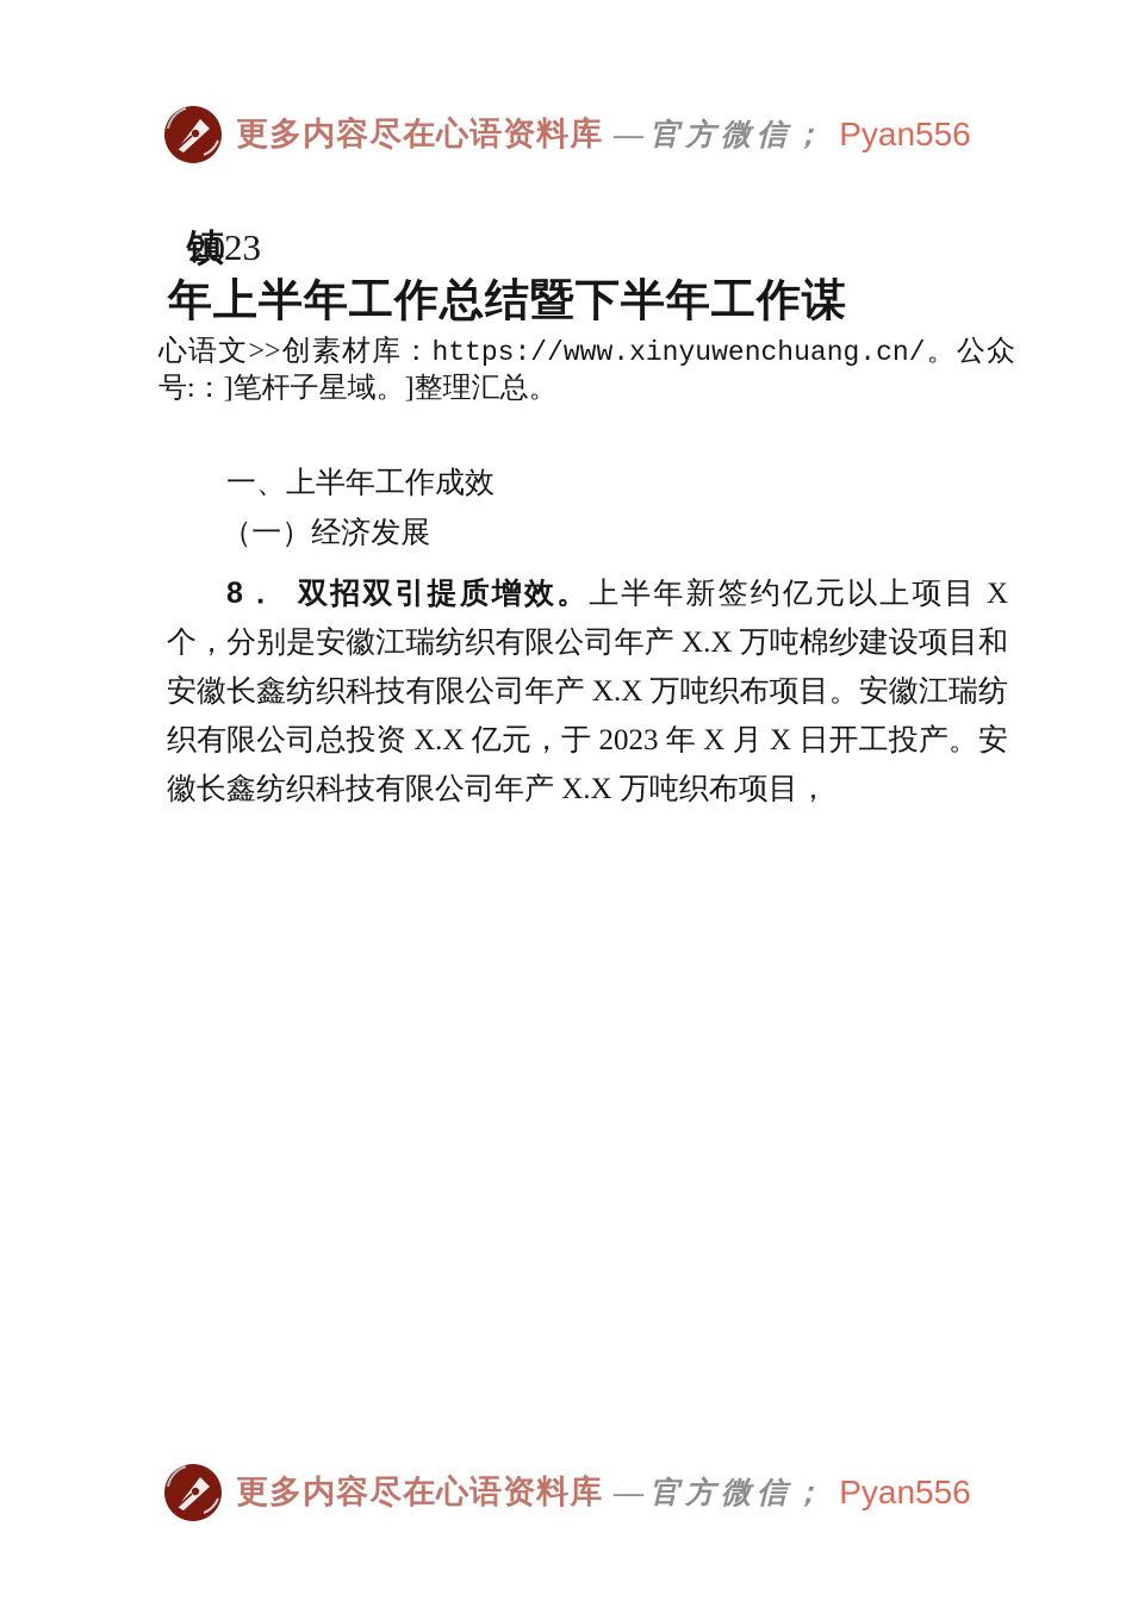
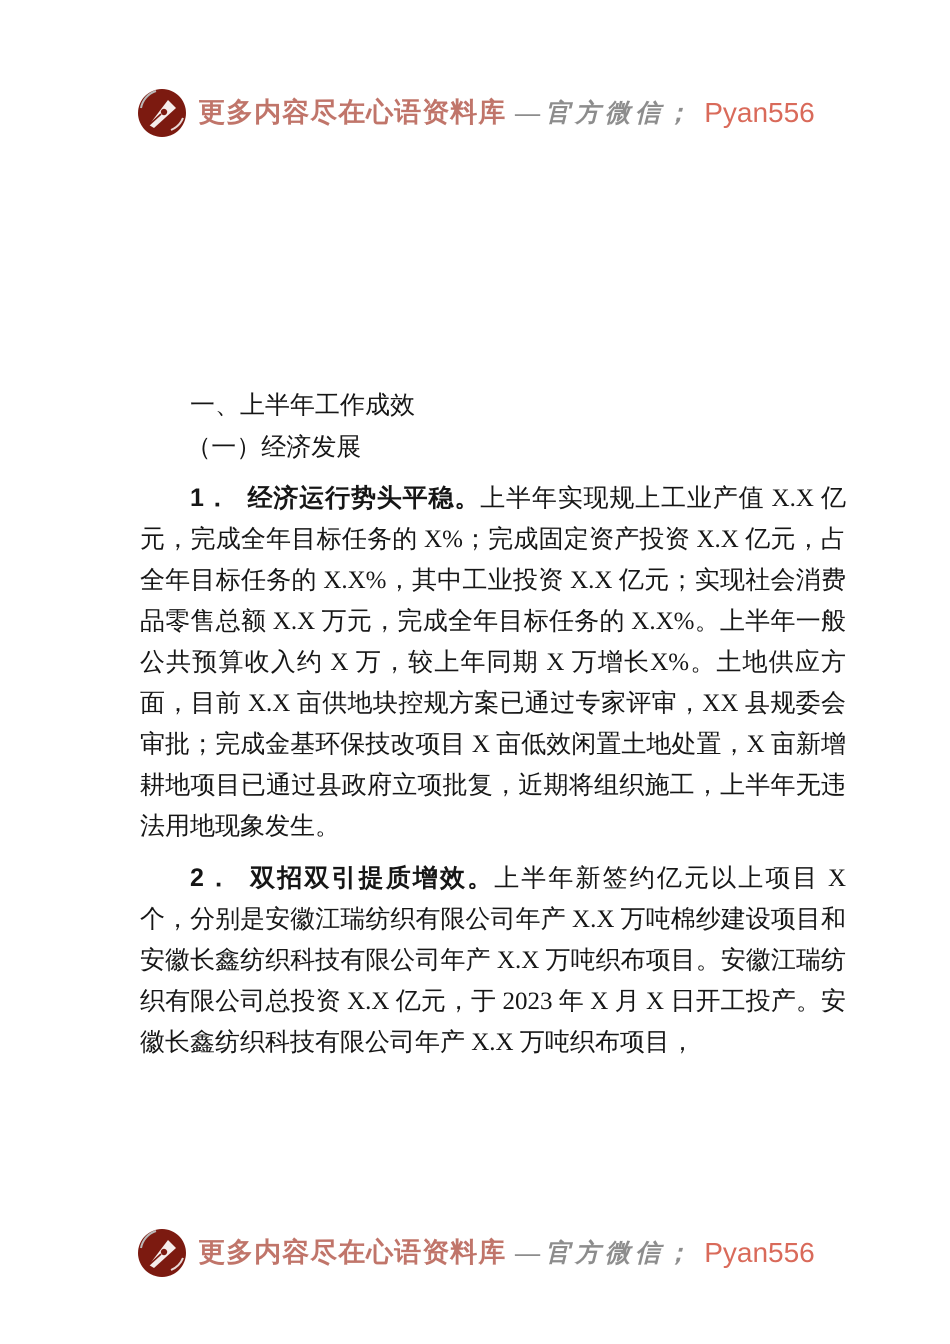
  更多内容尽在心语资料库
  —官方微信；
  Pyan556
- 镇
- 20
- 23
- 年上半年工作总结暨下半年工作谋
- 心语文>>创素材库：https://www.xinyuwenchuang.cn/。公众号:：]笔杆子星域。]整理汇总。
  一、上半年工作成效
  （一）经济发展
+ 1． 经济运行势头平稳。上半年实现规上工业产值 X.X 亿元，完成全年目标任务的 X%；完成固定资产投资 X.X 亿元，占全年目标任务的 X.X%，其中工业投资 X.X 亿元；实现社会消费品零售总额 X.X 万元，完成全年目标任务的 X.X%。上半年一般公共预算收入约 X 万，较上年同期 X 万增长X%。土地供应方面，目前 X.X 亩供地块控规方案已通过专家评审，XX 县规委会审批；完成金基环保技改项目 X 亩低效闲置土地处置，X 亩新增耕地项目已通过县政府立项批复，近期将组织施工，上半年无违法用地现象发生。
- 8． 双招双引提质增效。上半年新签约亿元以上项目 X 个，分别是安徽江瑞纺织有限公司年产 X.X 万吨棉纱建设项目和安徽长鑫纺织科技有限公司年产 X.X 万吨织布项目。安徽江瑞纺织有限公司总投资 X.X 亿元，于 2023 年 X 月 X 日开工投产。安徽长鑫纺织科技有限公司年产 X.X 万吨织布项目，
+ 2． 双招双引提质增效。上半年新签约亿元以上项目 X 个，分别是安徽江瑞纺织有限公司年产 X.X 万吨棉纱建设项目和安徽长鑫纺织科技有限公司年产 X.X 万吨织布项目。安徽江瑞纺织有限公司总投资 X.X 亿元，于 2023 年 X 月 X 日开工投产。安徽长鑫纺织科技有限公司年产 X.X 万吨织布项目，
  更多内容尽在心语资料库
  —官方微信；
  Pyan556
